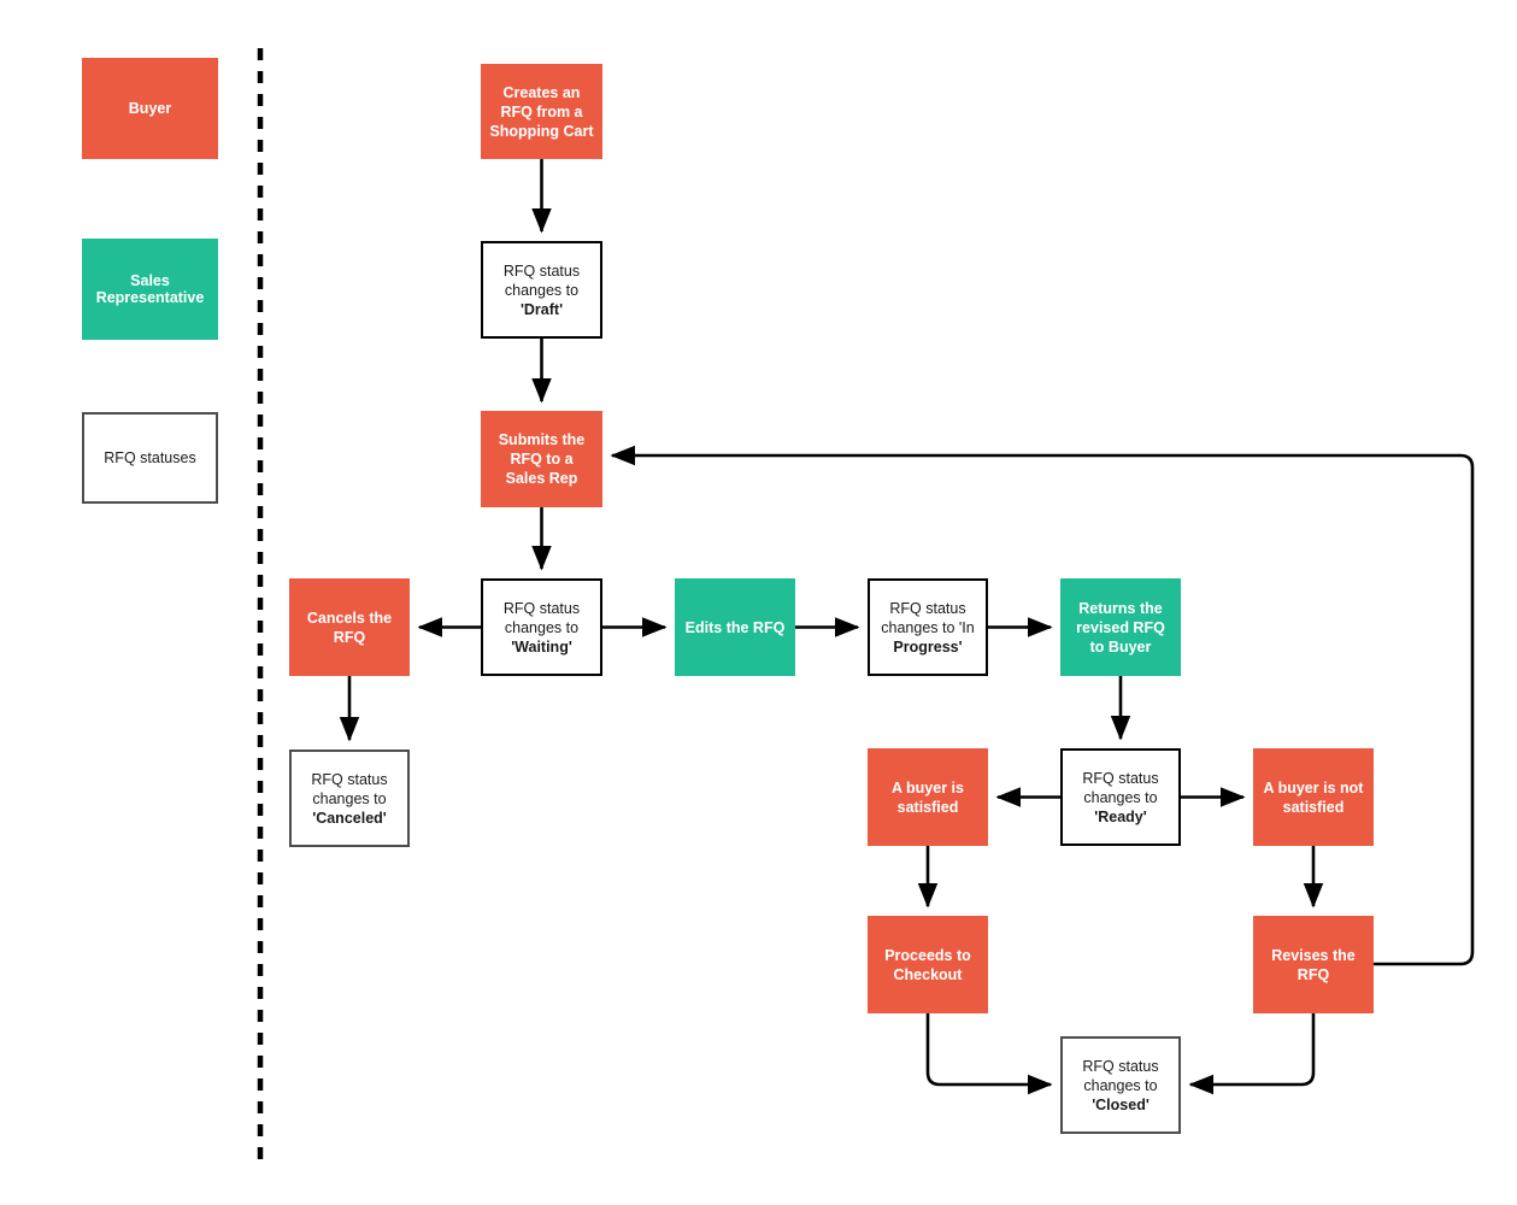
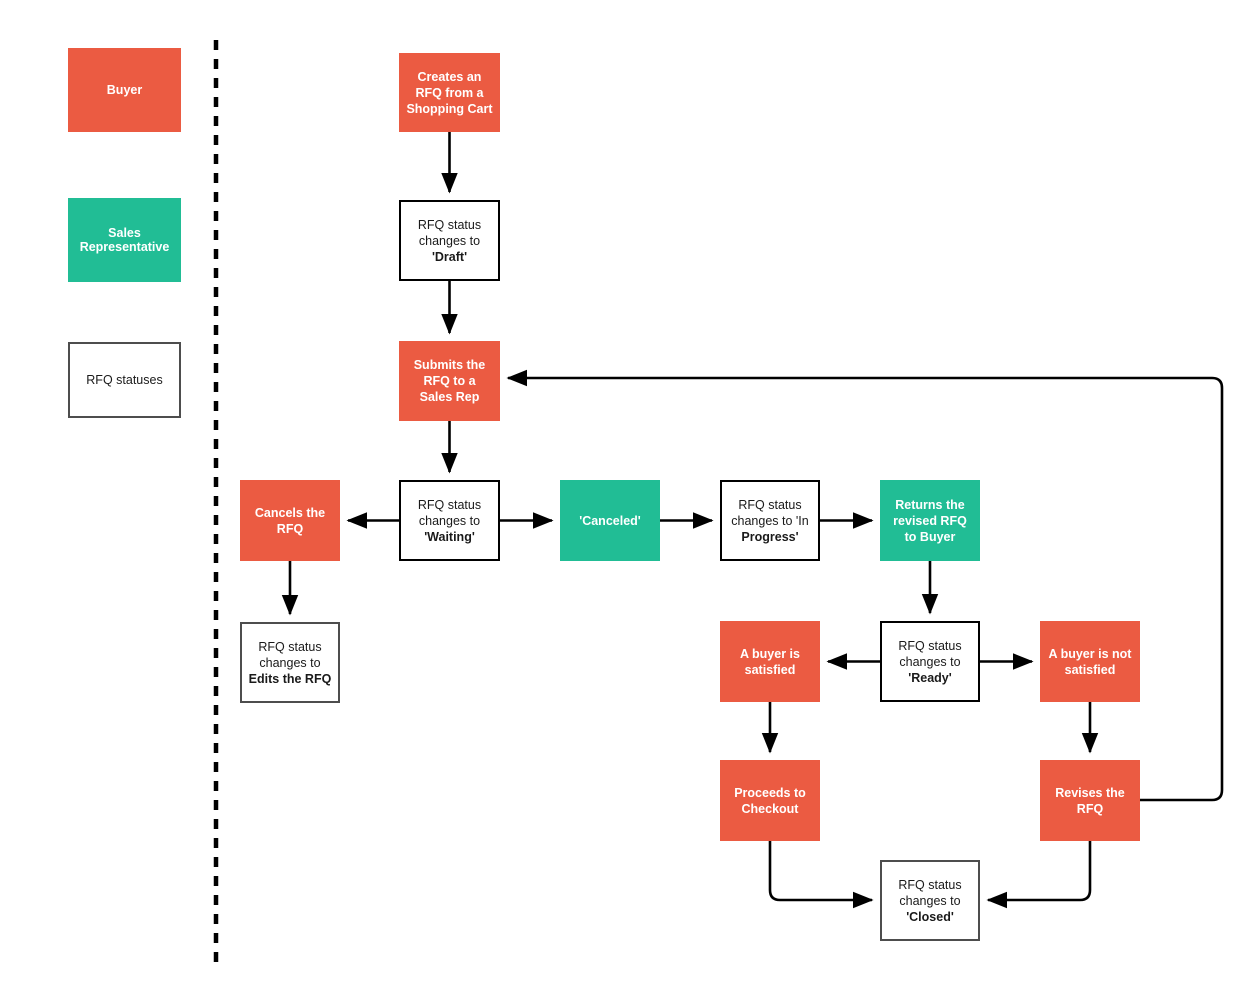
  Buyer
  Sales
  Representative
  RFQ statuses
  Creates an
  RFQ from a
  Shopping Cart
  RFQ status
  changes to
  'Draft'
  Submits the
  RFQ to a
  Sales Rep
  Cancels the
  RFQ
  RFQ status
  changes to
  'Waiting'
- Edits the RFQ
+ 'Canceled'
  RFQ status
  changes to 'In
  Progress'
  Returns the
  revised RFQ
  to Buyer
  RFQ status
  changes to
- 'Canceled'
+ Edits the RFQ
  A buyer is
  satisfied
  RFQ status
  changes to
  'Ready'
  A buyer is not
  satisfied
  Proceeds to
  Checkout
  Revises the
  RFQ
  RFQ status
  changes to
  'Closed'
